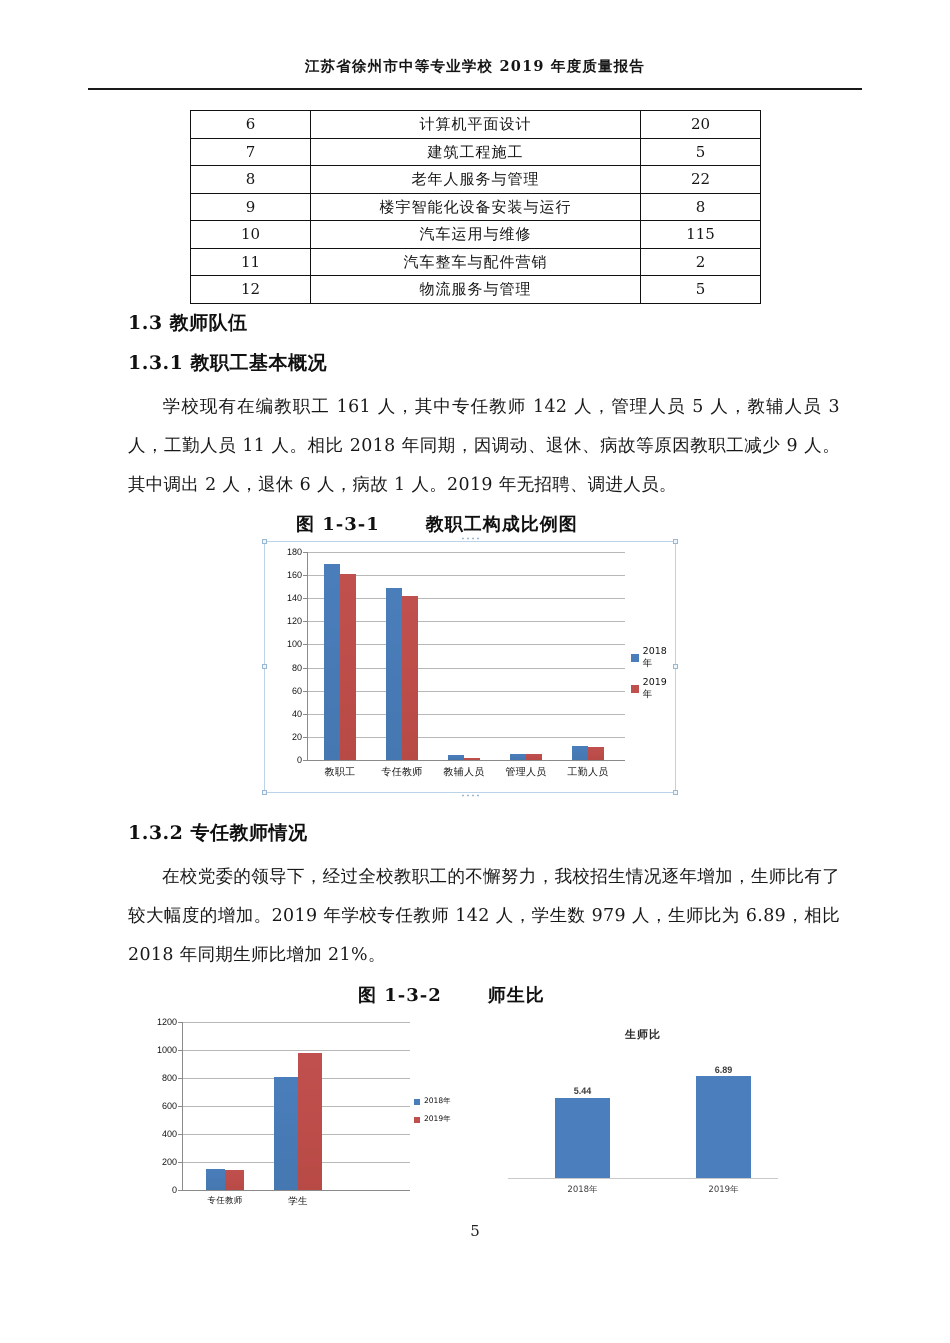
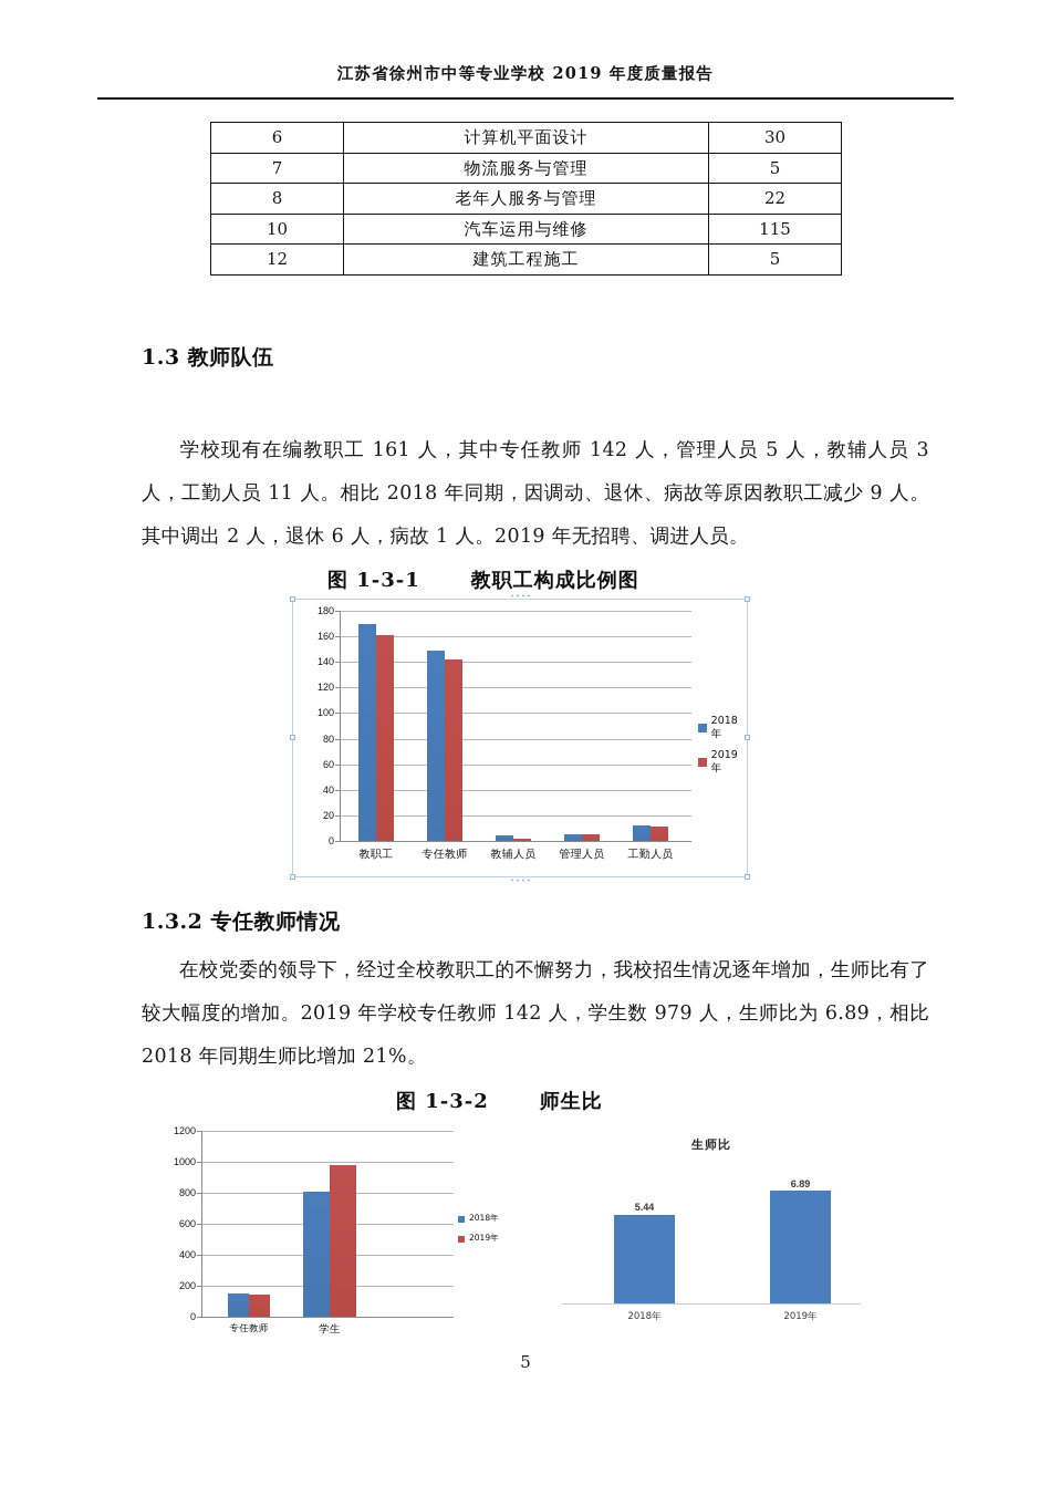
  江苏省徐州市中等专业学校 2019 年度质量报告
- 6	计算机平面设计	20
+ 6	计算机平面设计	30
- 7	建筑工程施工	5
+ 7	物流服务与管理	5
  8	老年人服务与管理	22
- 9	楼宇智能化设备安装与运行	8
  10	汽车运用与维修	115
- 11	汽车整车与配件营销	2
- 12	物流服务与管理	5
+ 12	建筑工程施工	5
  1.3 教师队伍
- 1.3.1 教职工基本概况
  学校现有在编教职工 161 人，其中专任教师 142 人，管理人员 5 人，教辅人员 3 人，工勤人员 11 人。相比 2018 年同期，因调动、退休、病故等原因教职工减少 9 人。其中调出 2 人，退休 6 人，病故 1 人。2019 年无招聘、调进人员。
  图 1-3-1 教职工构成比例图
  180
  160
  140
  120
  100
  80
  60
  40
  20
  0
  教职工
  专任教师
  教辅人员
  管理人员
  工勤人员
  2018年
  2019年
  1.3.2 专任教师情况
  在校党委的领导下，经过全校教职工的不懈努力，我校招生情况逐年增加，生师比有了较大幅度的增加。2019 年学校专任教师 142 人，学生数 979 人，生师比为 6.89，相比 2018 年同期生师比增加 21%。
  图 1-3-2 师生比
  1200
  1000
  800
  600
  400
  200
  0
  专任教师
  学生
  2018年
  2019年
  生师比
  5.44
  6.89
  2018年
  2019年
  5
